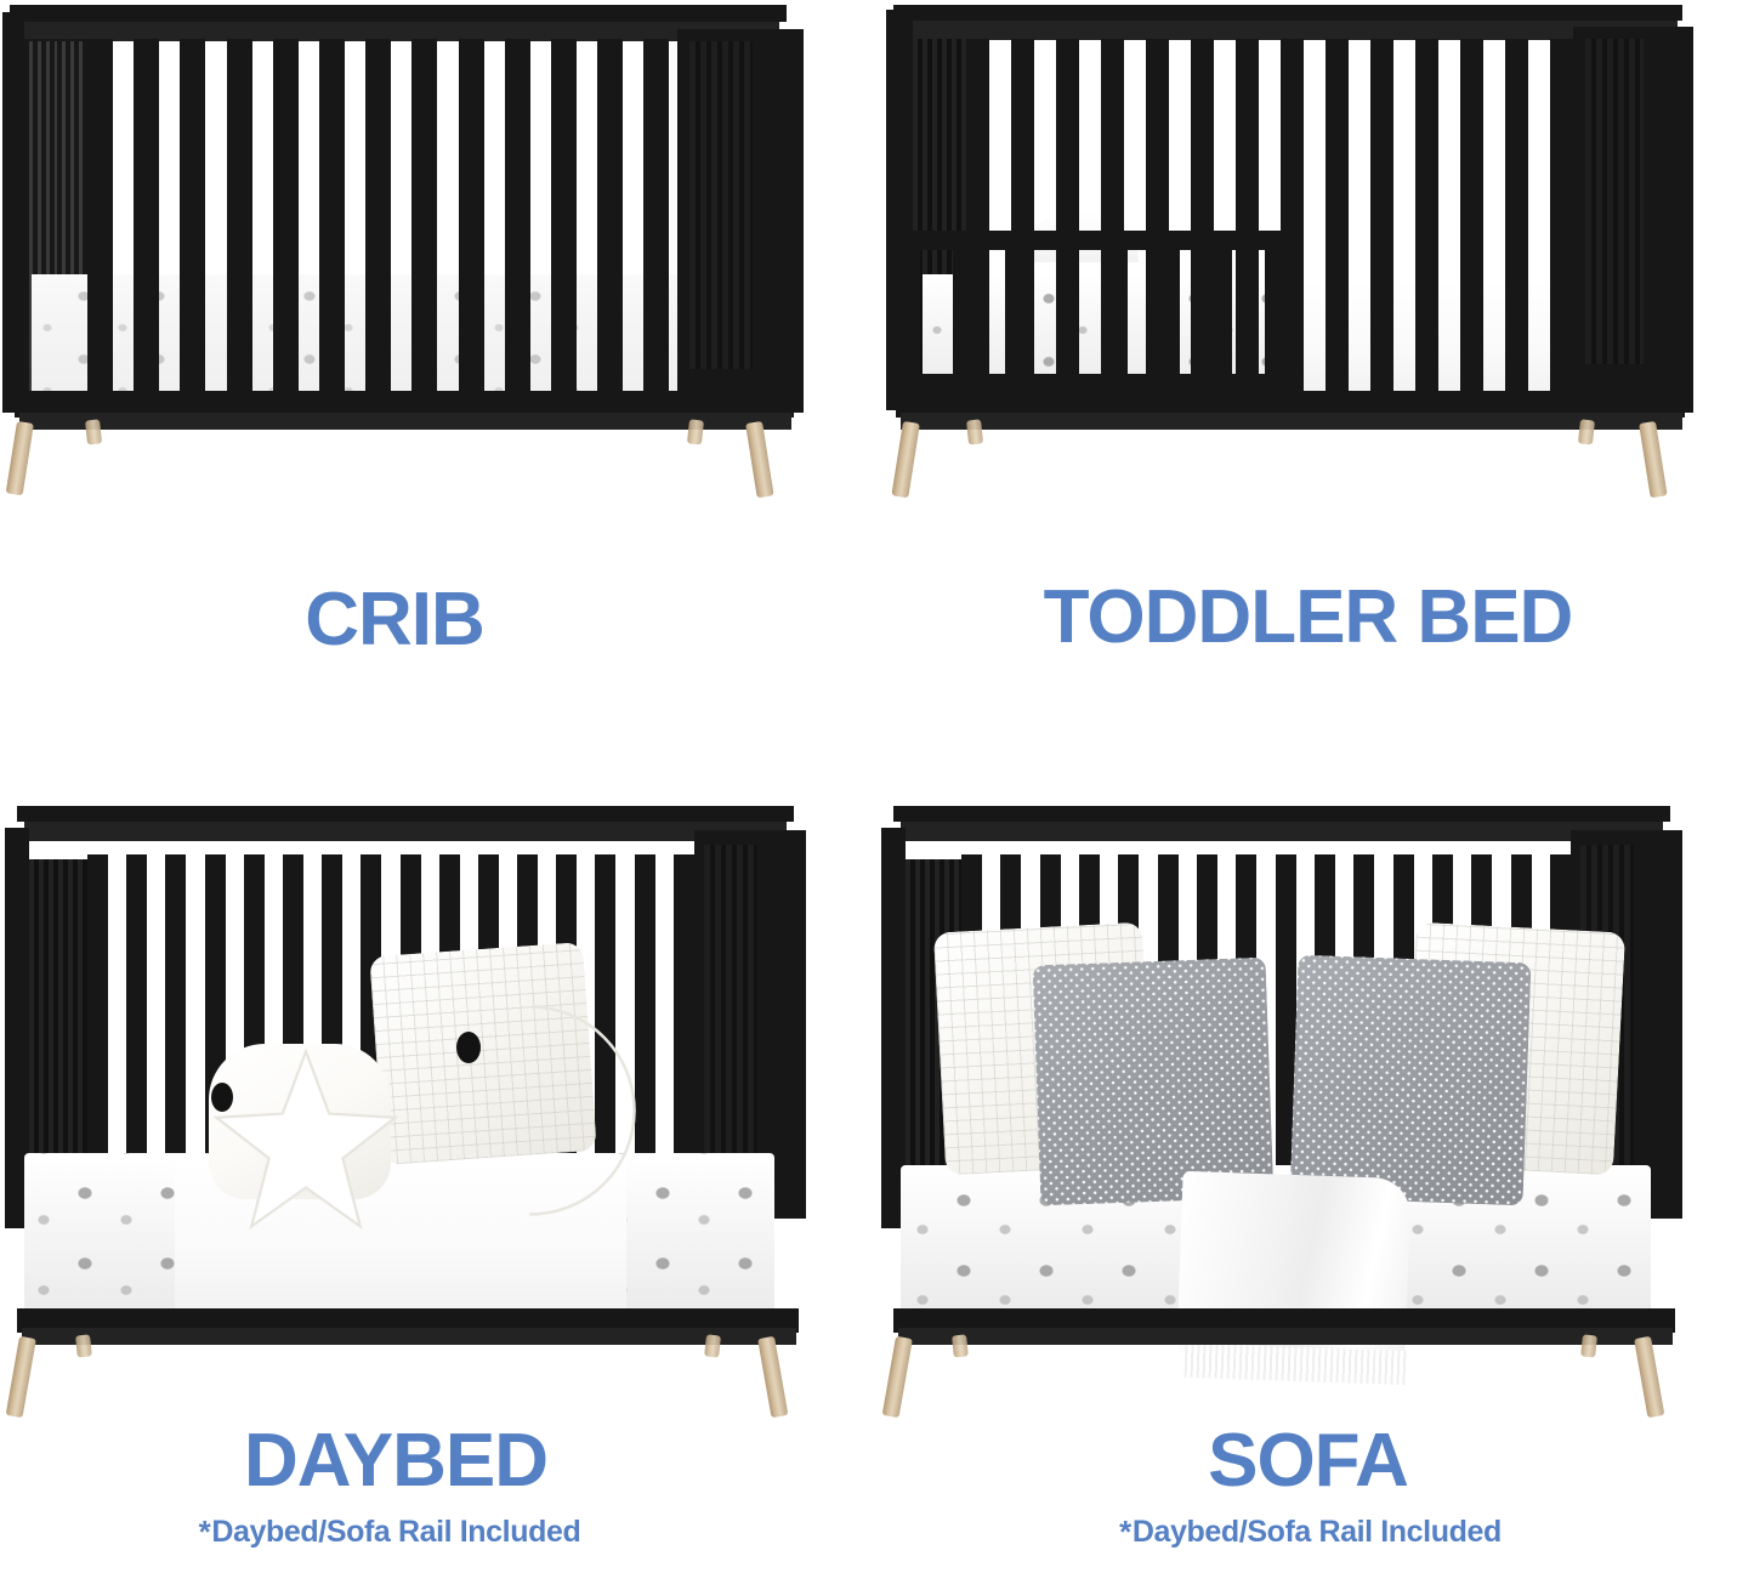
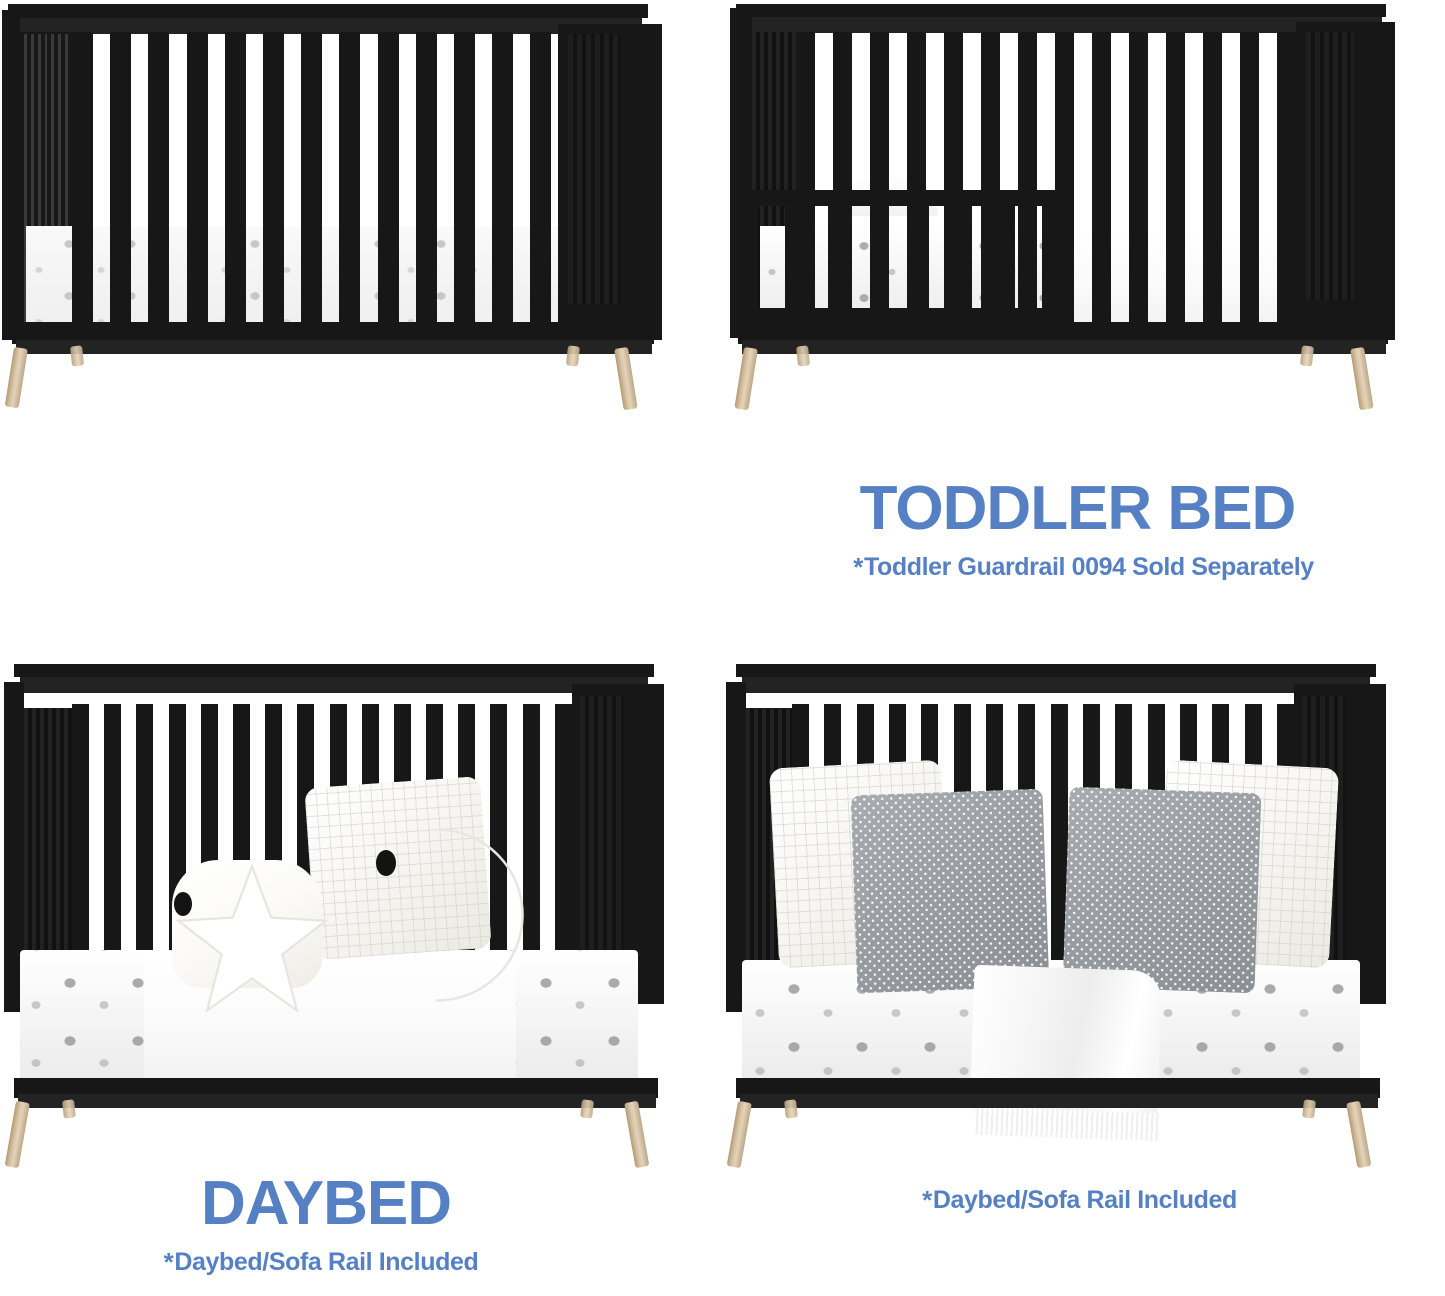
- CRIB
  TODDLER BED
+ *Toddler Guardrail 0094 Sold Separately
  DAYBED
  *Daybed/Sofa Rail Included
- SOFA
  *Daybed/Sofa Rail Included
